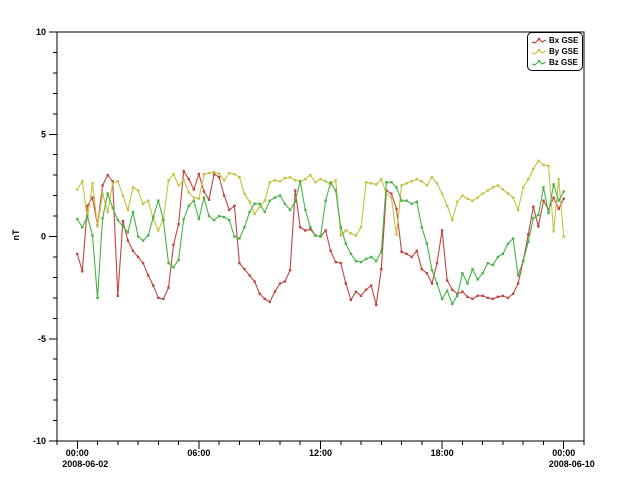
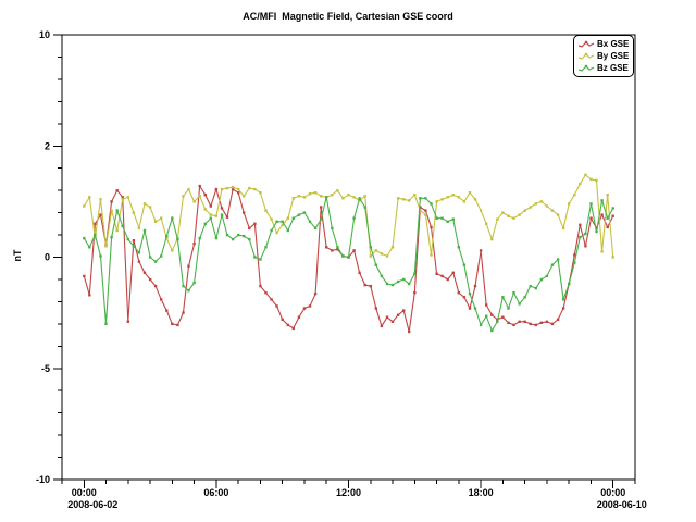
+ AC/MFI Magnetic Field, Cartesian GSE coord
  10
- 5
+ 2
  0
  -5
  -10
  00:00
  2008-06-02
  06:00
  12:00
  18:00
  00:00
  2008-06-10
  Bx GSE
  By GSE
  Bz GSE
